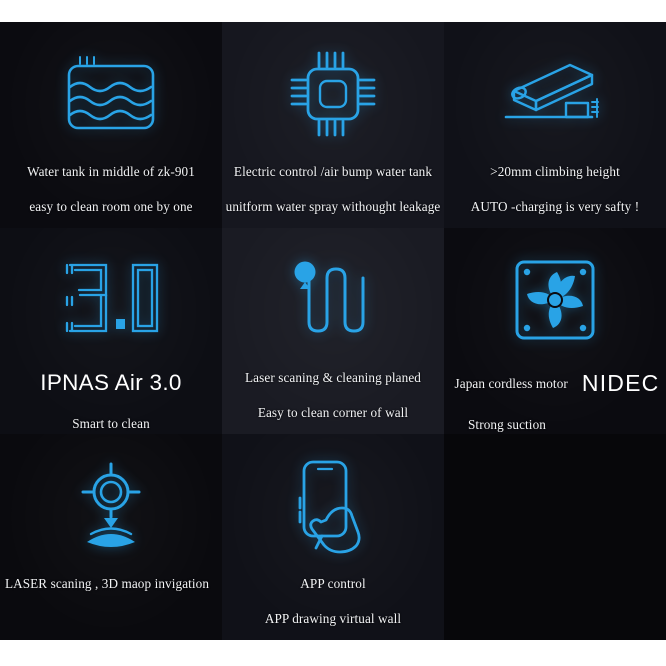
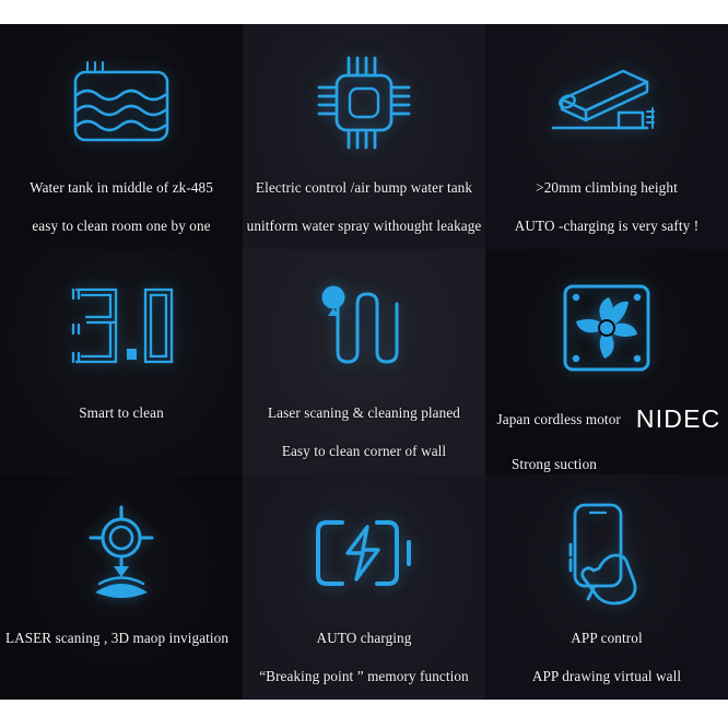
- Water tank in middle of zk-901
+ Water tank in middle of zk-485
  easy to clean room one by one
  Electric control /air bump water tank
  unitform water spray withought leakage
  >20mm climbing height
  AUTO -charging is very safty !
- IPNAS Air 3.0
  Smart to clean
  Laser scaning & cleaning planed
  Easy to clean corner of wall
  Japan cordless motor
  NIDEC
  Strong suction
  LASER scaning , 3D maop invigation
+ AUTO charging
+ “Breaking point ” memory function
  APP control
  APP drawing virtual wall
